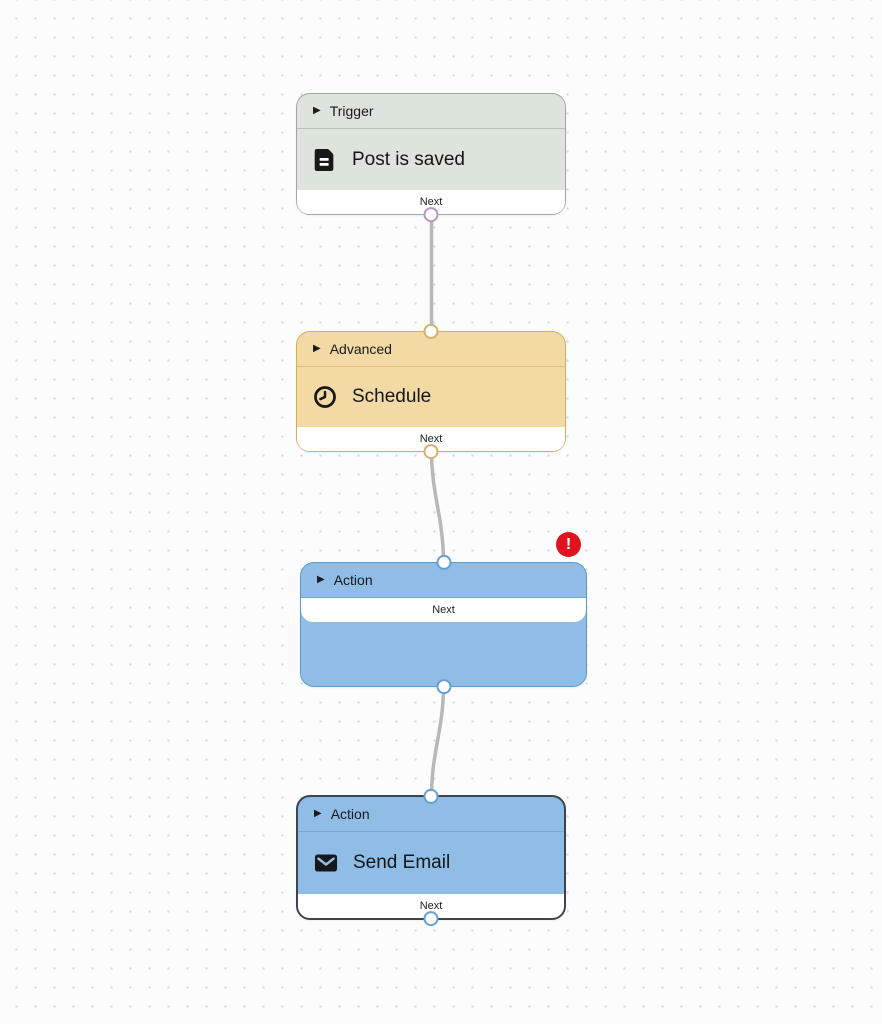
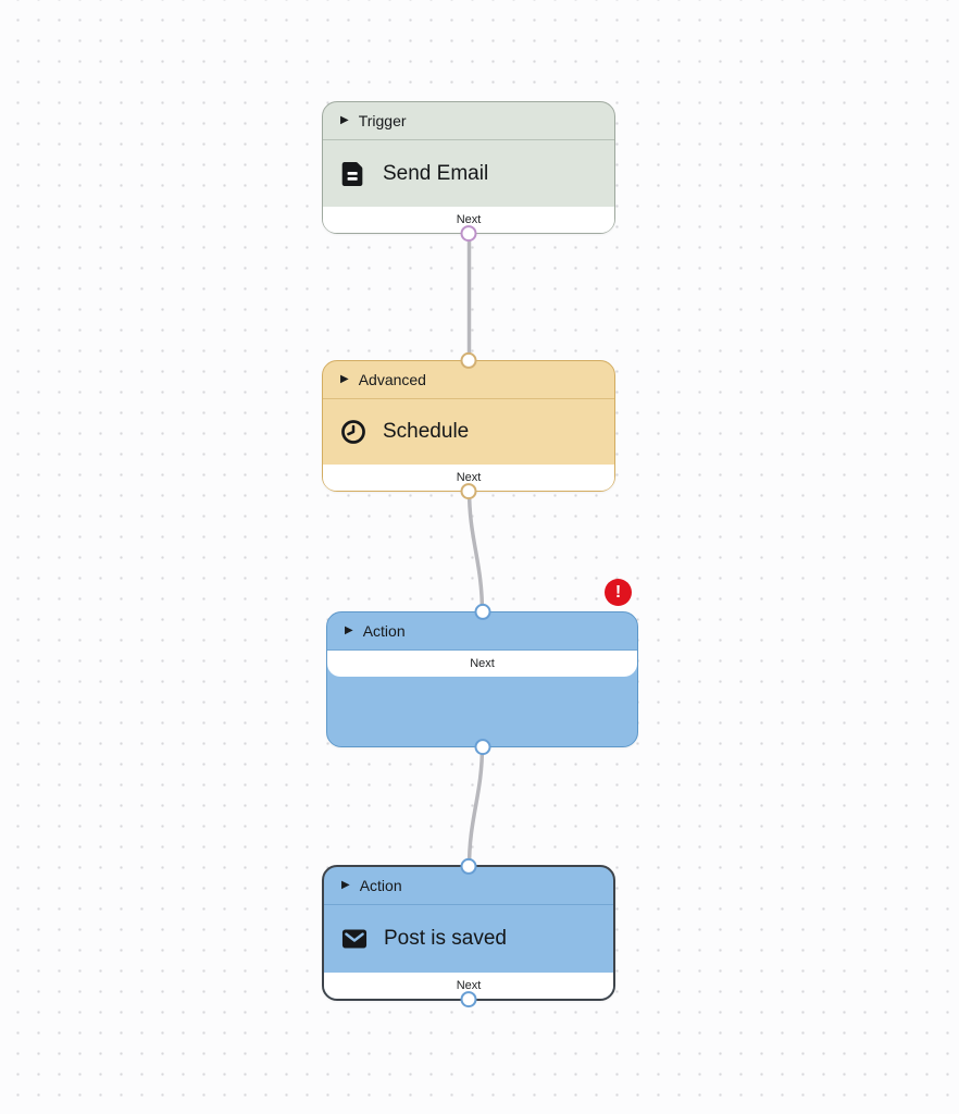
  ▶
  Trigger
- Post is saved
+ Send Email
  Next
  ▶
  Advanced
  Schedule
  Next
  !
  ▶
  Action
  Next
  ▶
  Action
- Send Email
+ Post is saved
  Next
